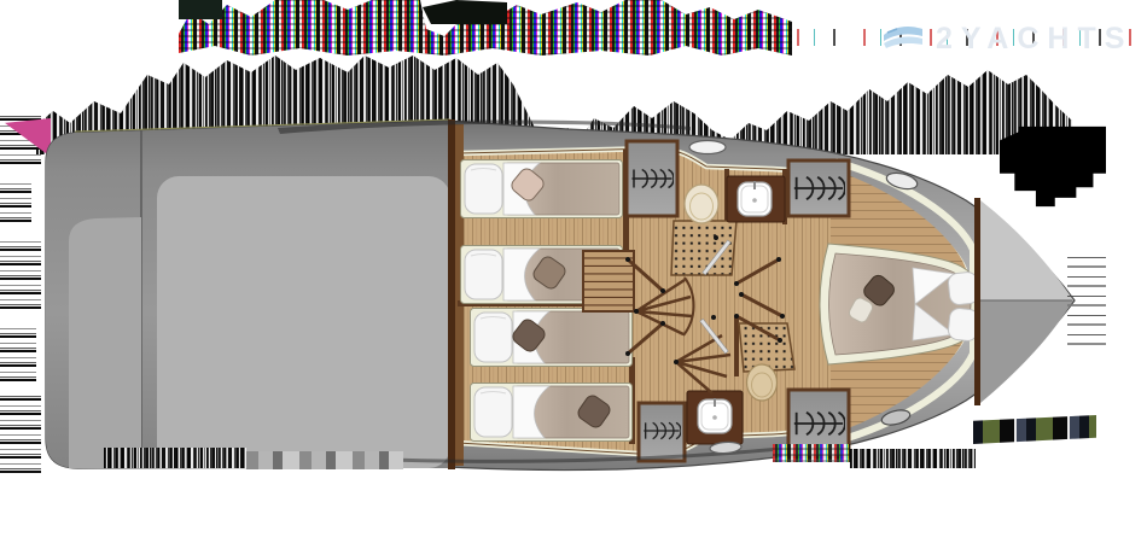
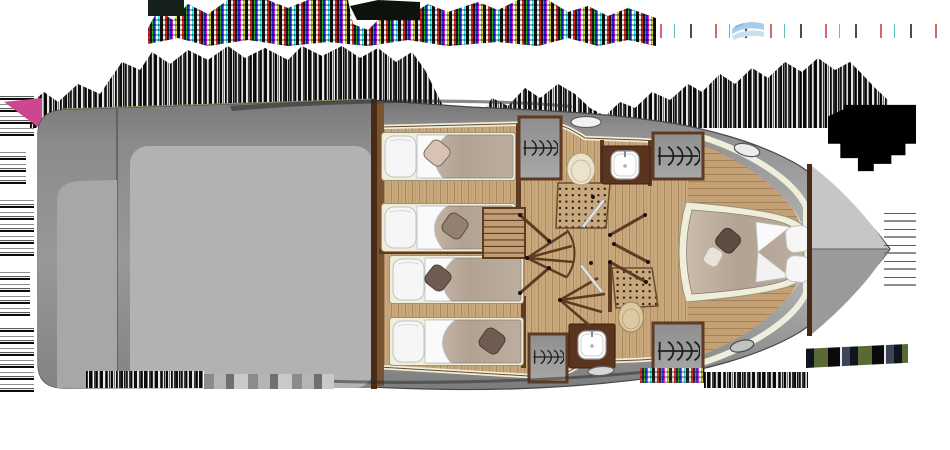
- 2YACHTS
